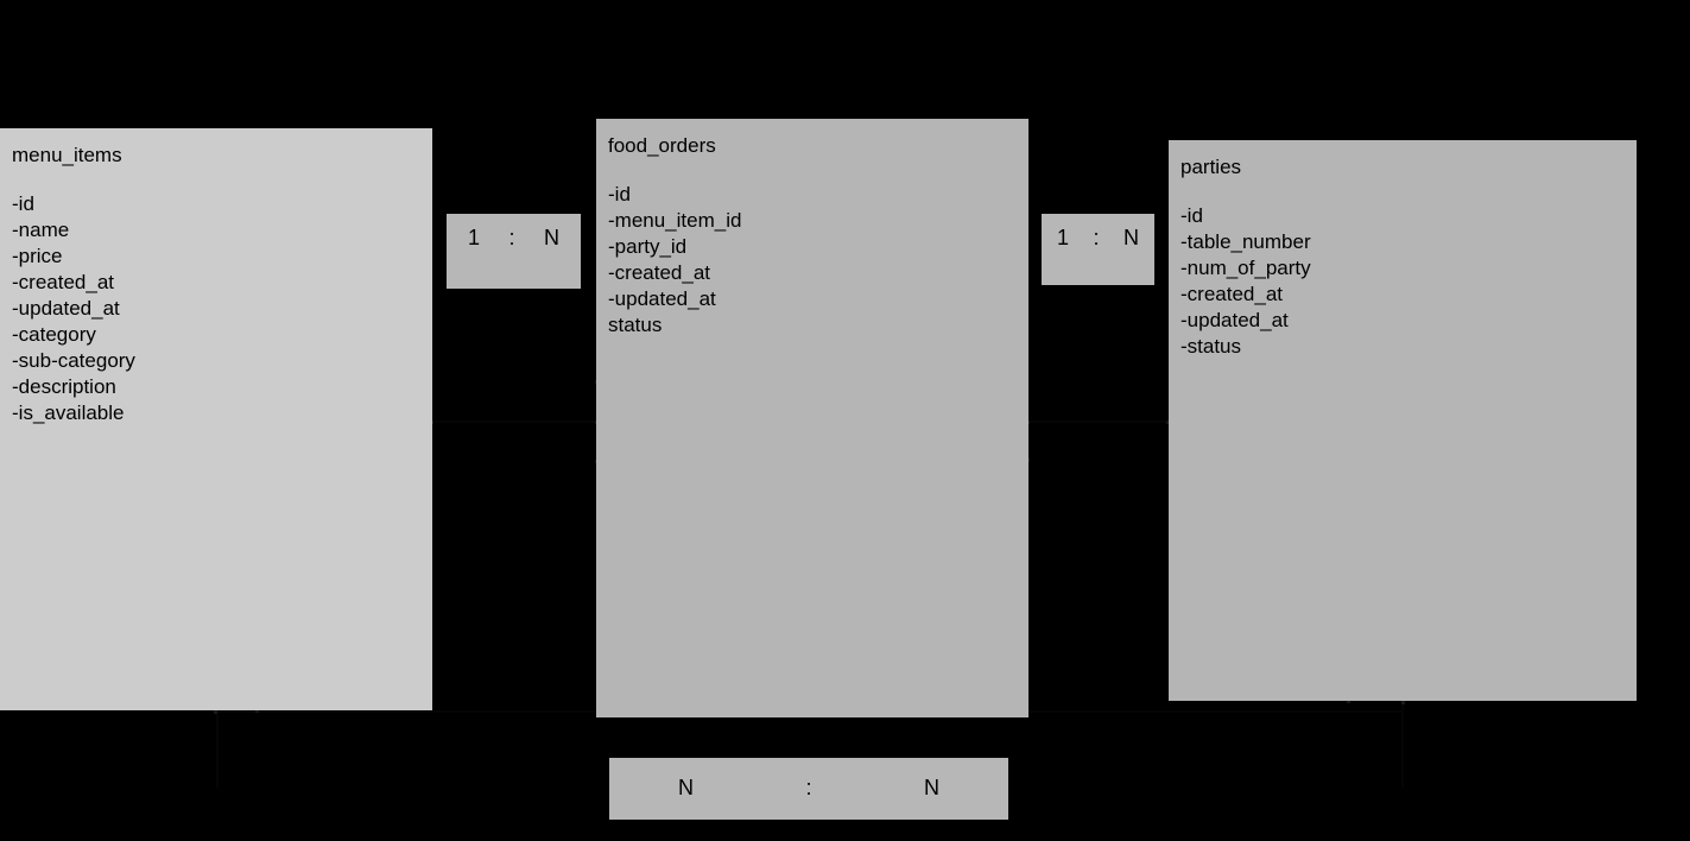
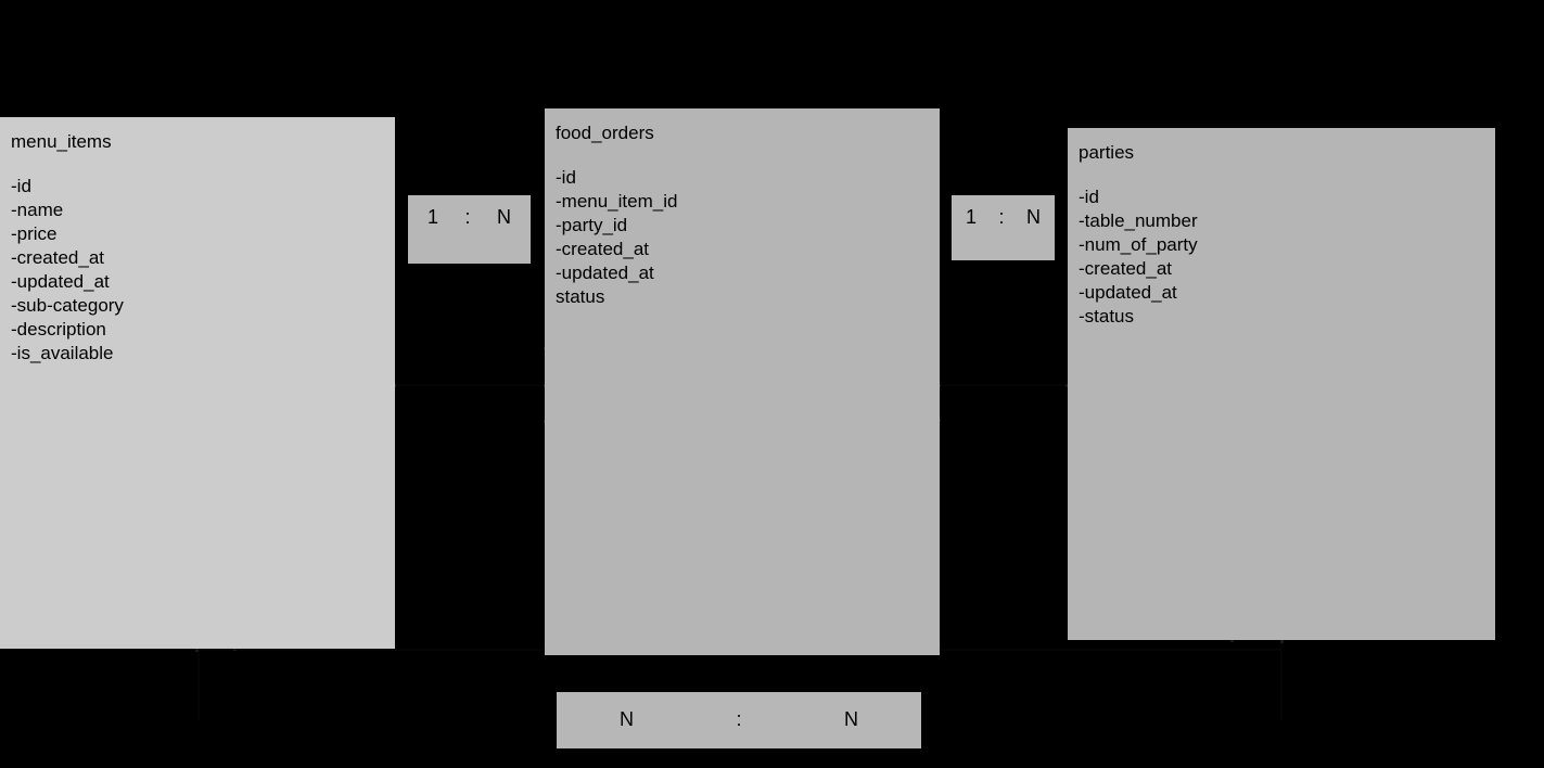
  menu_items
  -id
  -name
  -price
  -created_at
  -updated_at
- -category
  -sub-category
  -description
  -is_available
  food_orders
  -id
  -menu_item_id
  -party_id
  -created_at
  -updated_at
  status
  parties
  -id
  -table_number
  -num_of_party
  -created_at
  -updated_at
  -status
  1
  :
  N
  1
  :
  N
  N
  :
  N
